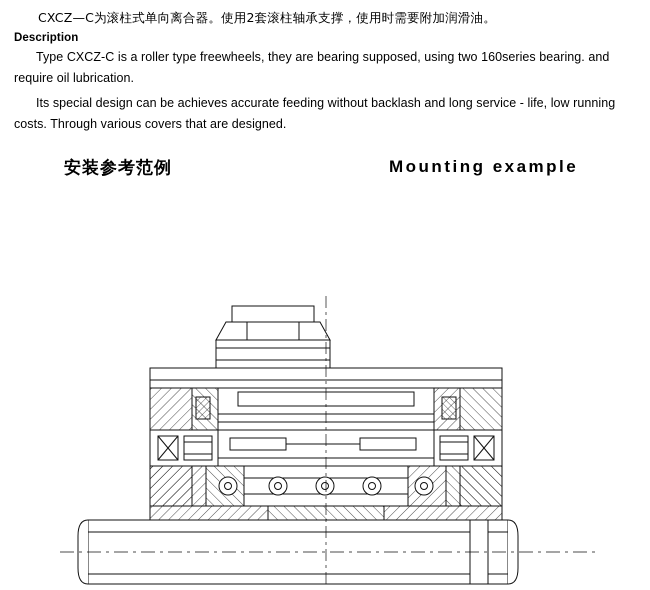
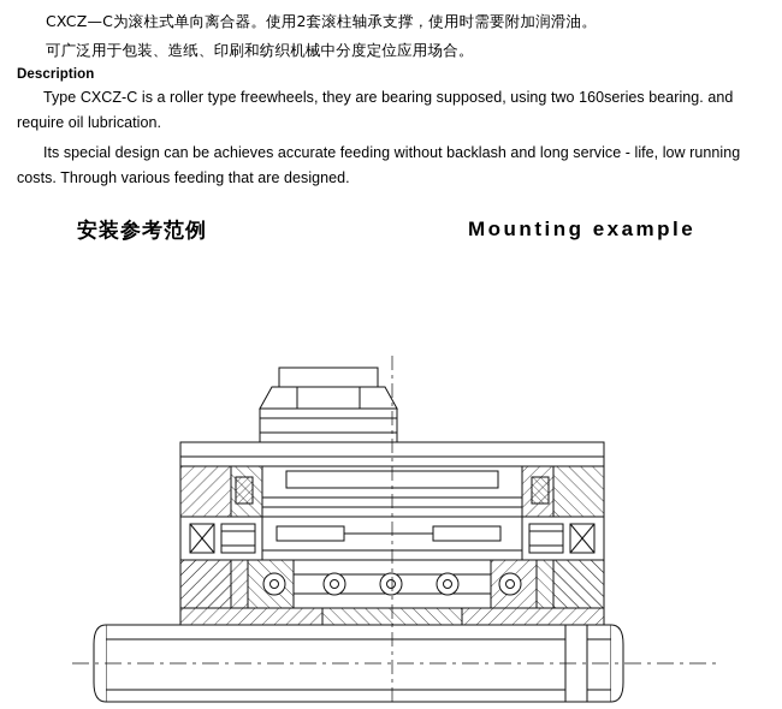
  CXCZ—C为滚柱式单向离合器。使用2套滚柱轴承支撑，使用时需要附加润滑油。
+ 可广泛用于包装、造纸、印刷和纺织机械中分度定位应用场合。
  Description
  Type CXCZ-C is a roller type freewheels, they are bearing supposed, using two 160series bearing. and require oil lubrication.
- Its special design can be achieves accurate feeding without backlash and long service - life, low running costs. Through various covers that are designed.
+ Its special design can be achieves accurate feeding without backlash and long service - life, low running costs. Through various feeding that are designed.
  安装参考范例
  Mounting example
